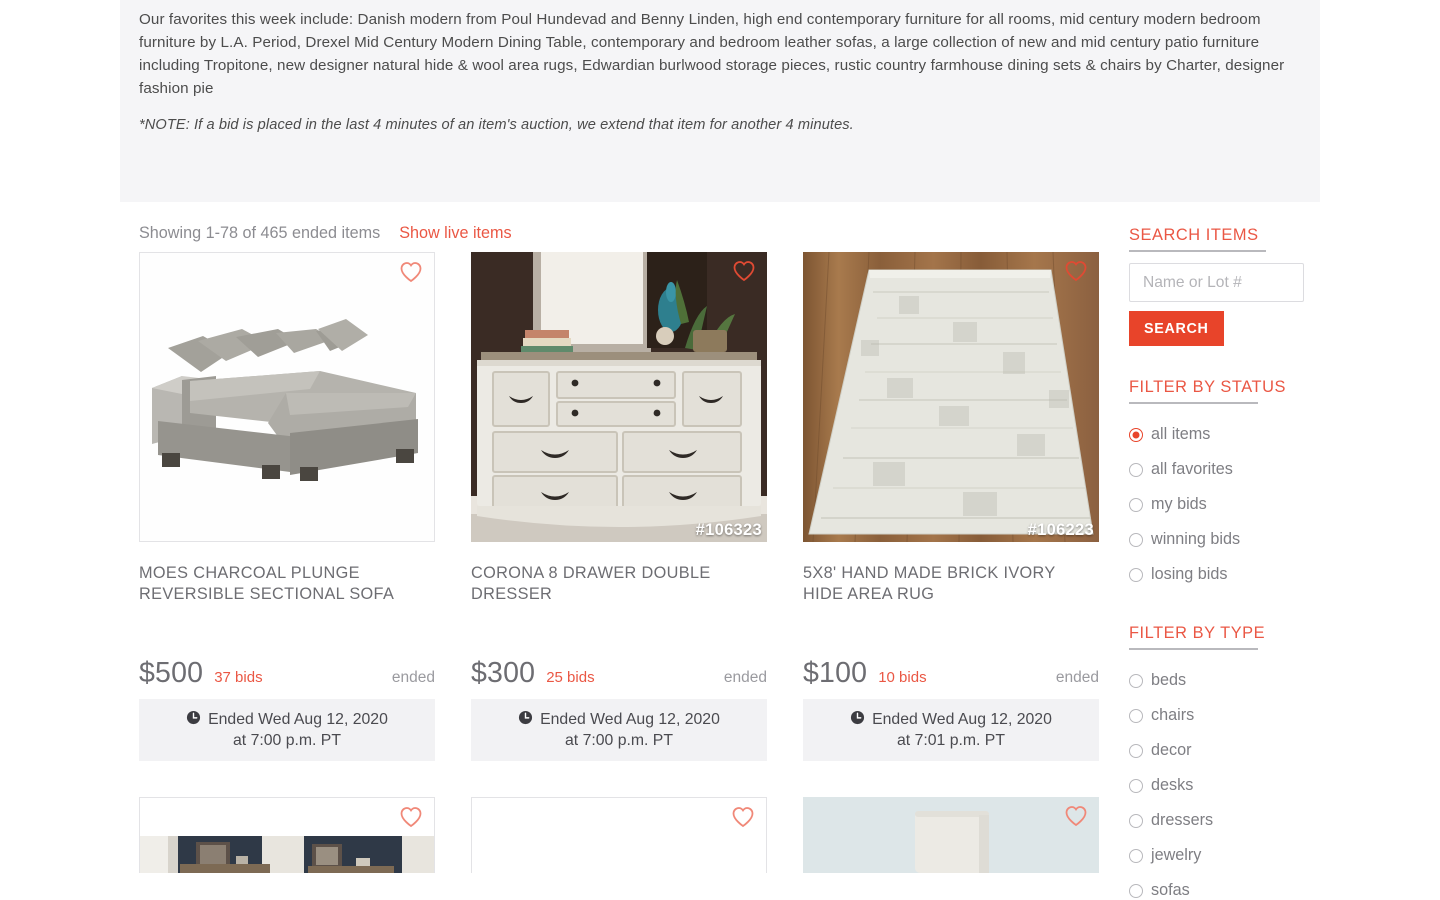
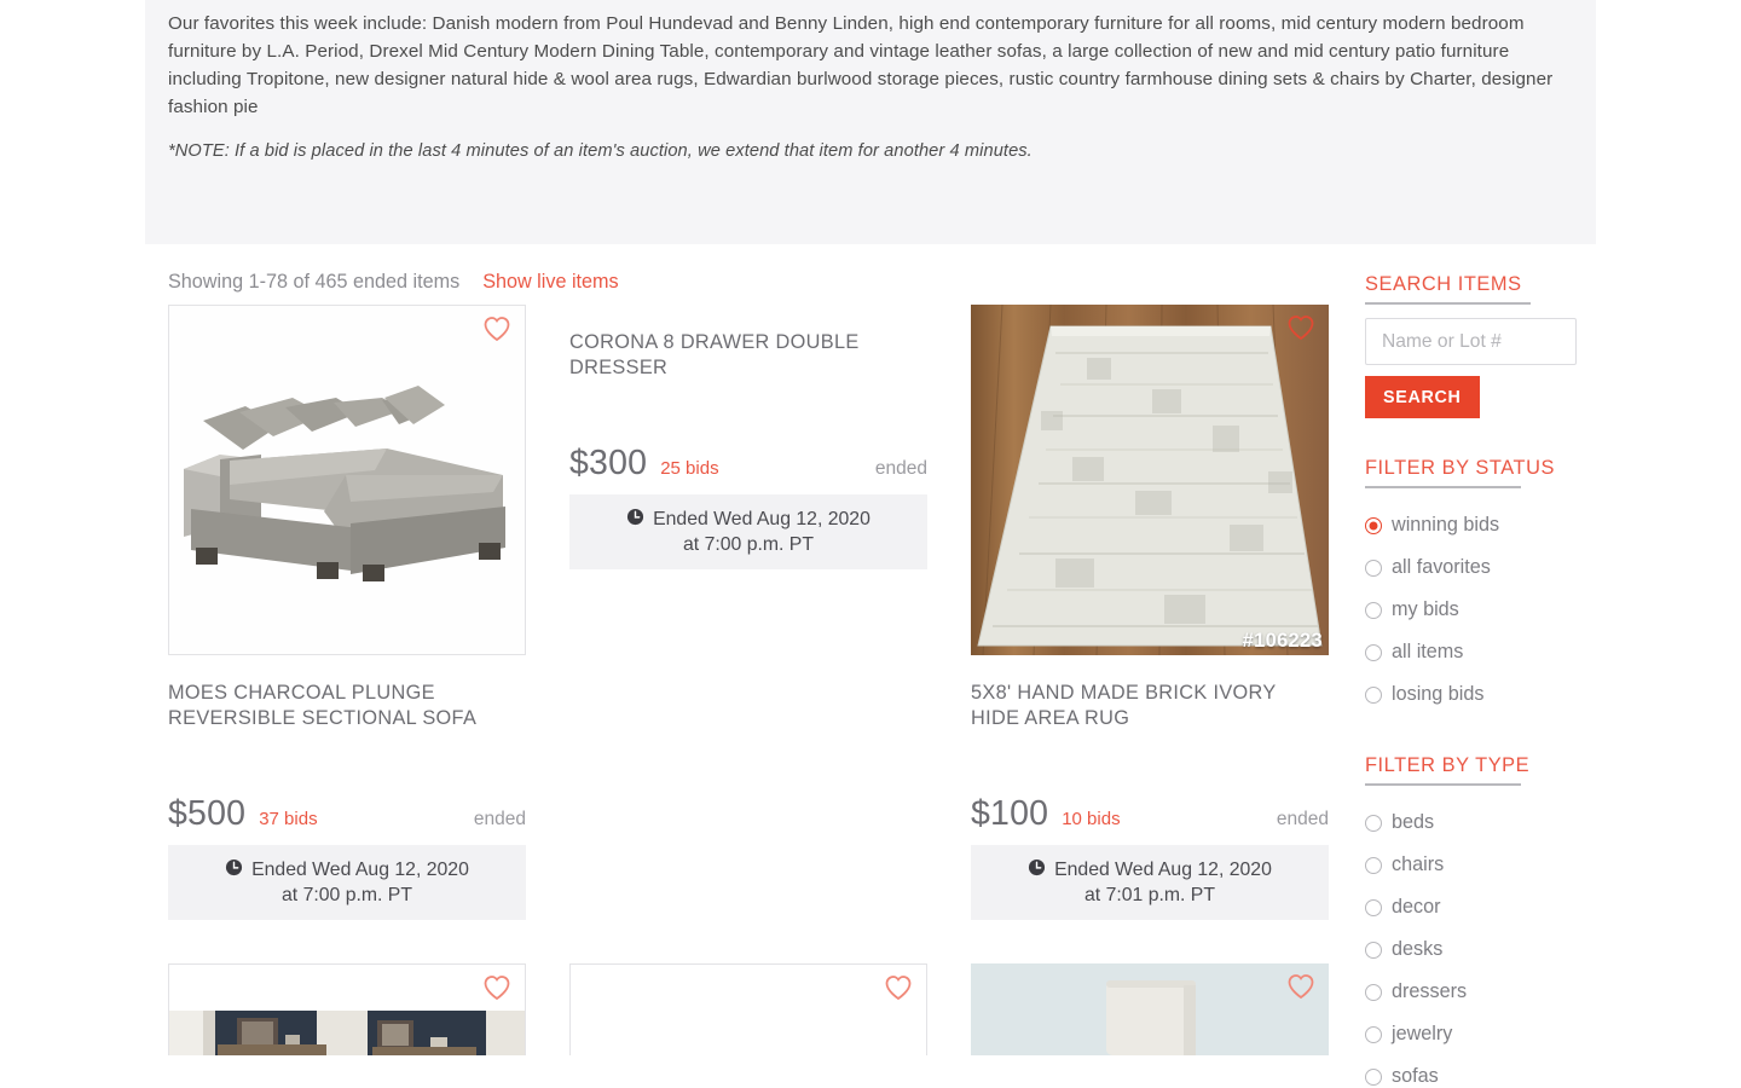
- Our favorites this week include: Danish modern from Poul Hundevad and Benny Linden, high end contemporary furniture for all rooms, mid century modern bedroom furniture by L.A. Period, Drexel Mid Century Modern Dining Table, contemporary and bedroom leather sofas, a large collection of new and mid century patio furniture including Tropitone, new designer natural hide & wool area rugs, Edwardian burlwood storage pieces, rustic country farmhouse dining sets & chairs by Charter, designer fashion pie
+ Our favorites this week include: Danish modern from Poul Hundevad and Benny Linden, high end contemporary furniture for all rooms, mid century modern bedroom furniture by L.A. Period, Drexel Mid Century Modern Dining Table, contemporary and vintage leather sofas, a large collection of new and mid century patio furniture including Tropitone, new designer natural hide & wool area rugs, Edwardian burlwood storage pieces, rustic country farmhouse dining sets & chairs by Charter, designer fashion pie
  *NOTE: If a bid is placed in the last 4 minutes of an item's auction, we extend that item for another 4 minutes.
  Showing 1-78 of 465 ended items
  Show live items
  MOES CHARCOAL PLUNGE REVERSIBLE SECTIONAL SOFA
  $500
  37 bids
  ended
  Ended Wed Aug 12, 2020
  at 7:00 p.m. PT
- #106323
  CORONA 8 DRAWER DOUBLE DRESSER
  $300
  25 bids
  ended
  Ended Wed Aug 12, 2020
  at 7:00 p.m. PT
  #106223
  5X8' HAND MADE BRICK IVORY HIDE AREA RUG
  $100
  10 bids
  ended
  Ended Wed Aug 12, 2020
  at 7:01 p.m. PT
  SEARCH ITEMS
  Name or Lot #
  SEARCH
  FILTER BY STATUS
- all items
+ winning bids
  all favorites
  my bids
- winning bids
+ all items
  losing bids
  FILTER BY TYPE
  beds
  chairs
  decor
  desks
  dressers
  jewelry
  sofas
